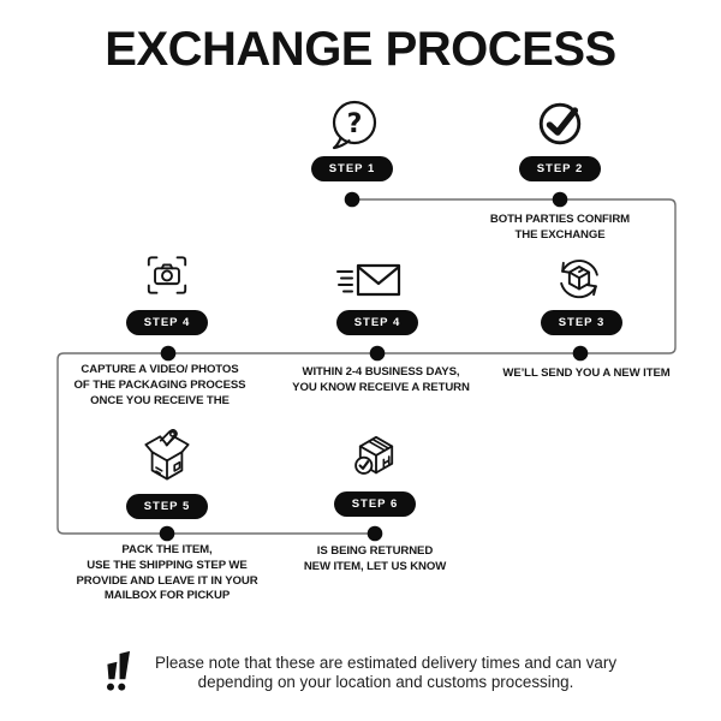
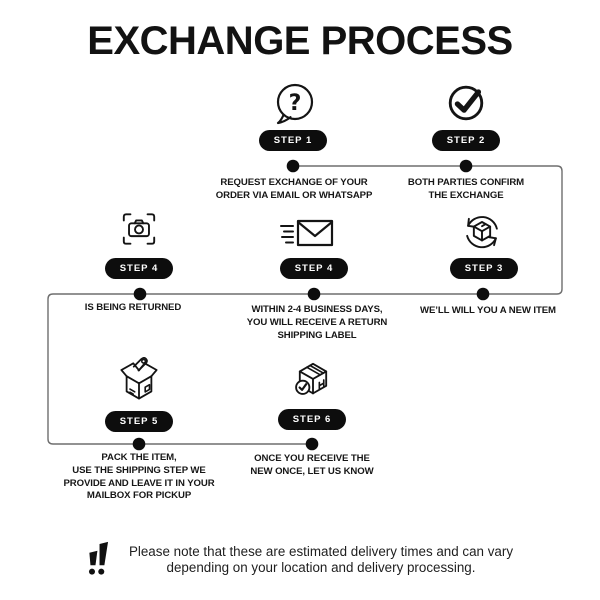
  EXCHANGE PROCESS
  ?
  STEP 1
+ REQUEST EXCHANGE OF YOUR
+ ORDER VIA EMAIL OR WHATSAPP
  STEP 2
  BOTH PARTIES CONFIRM
  THE EXCHANGE
  STEP 4
- CAPTURE A VIDEO/ PHOTOS
- OF THE PACKAGING PROCESS
- ONCE YOU RECEIVE THE
+ IS BEING RETURNED
  STEP 4
  WITHIN 2-4 BUSINESS DAYS,
- YOU KNOW RECEIVE A RETURN
+ YOU WILL RECEIVE A RETURN
+ SHIPPING LABEL
  STEP 3
- WE’LL SEND YOU A NEW ITEM
+ WE’LL WILL YOU A NEW ITEM
  STEP 5
  PACK THE ITEM,
  USE THE SHIPPING STEP WE
  PROVIDE AND LEAVE IT IN YOUR
  MAILBOX FOR PICKUP
  STEP 6
- IS BEING RETURNED
+ ONCE YOU RECEIVE THE
- NEW ITEM, LET US KNOW
+ NEW ONCE, LET US KNOW
  Please note that these are estimated delivery times and can vary
- depending on your location and customs processing.
+ depending on your location and delivery processing.
